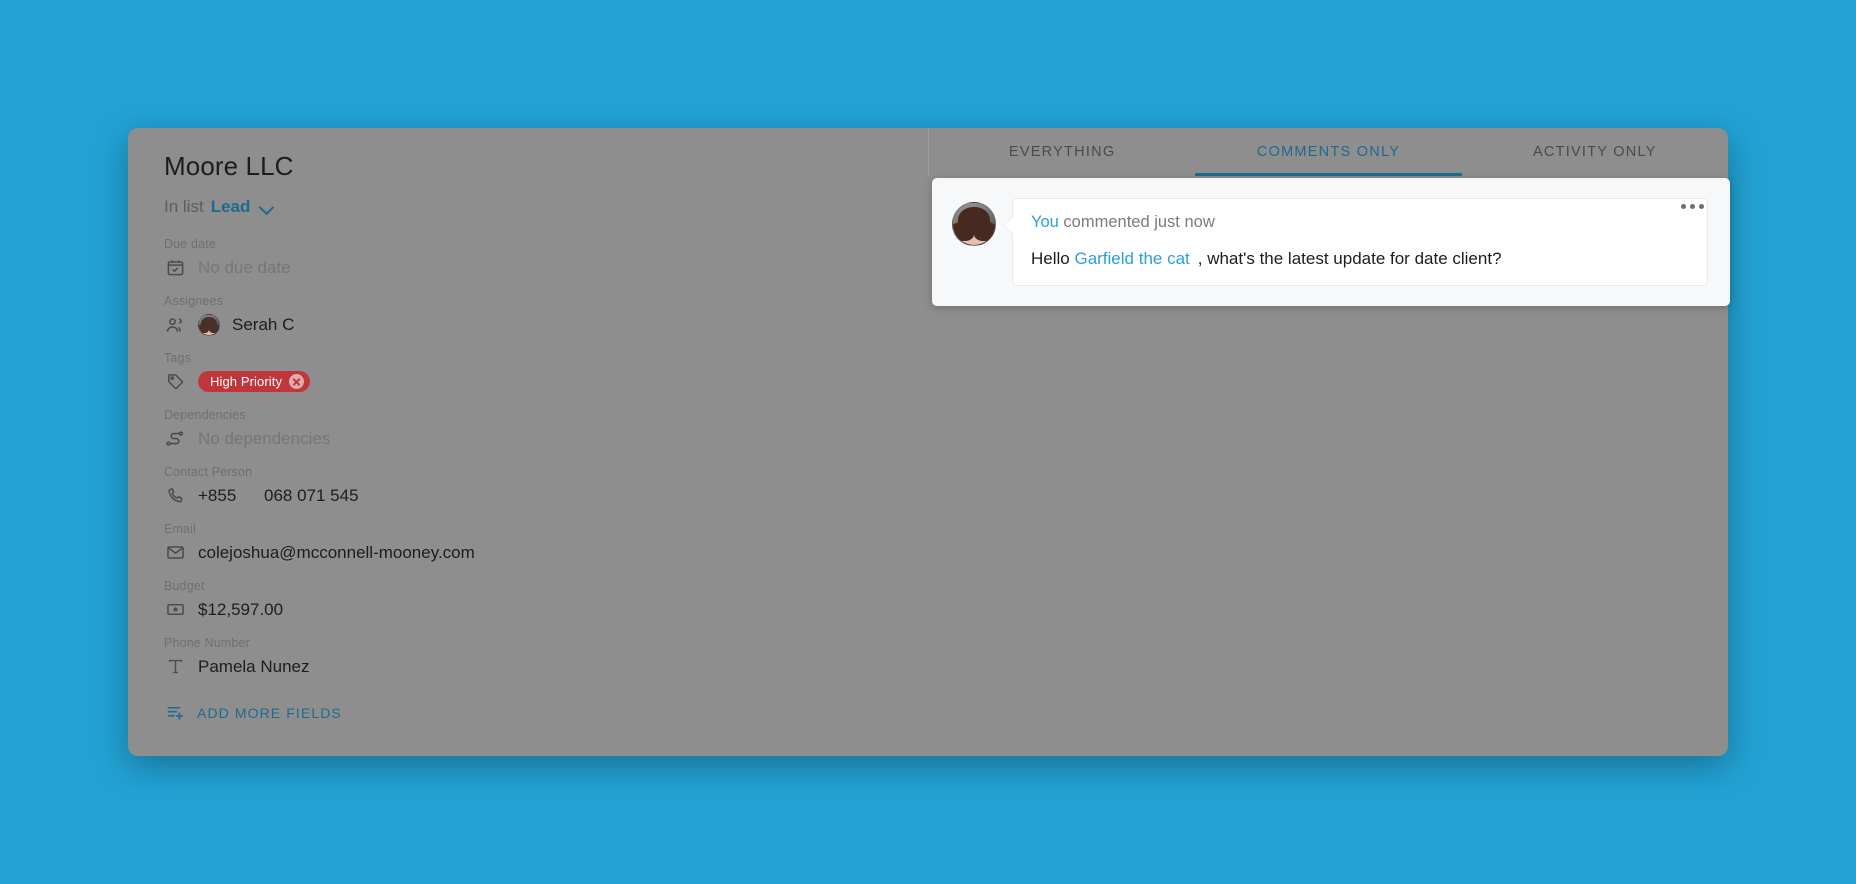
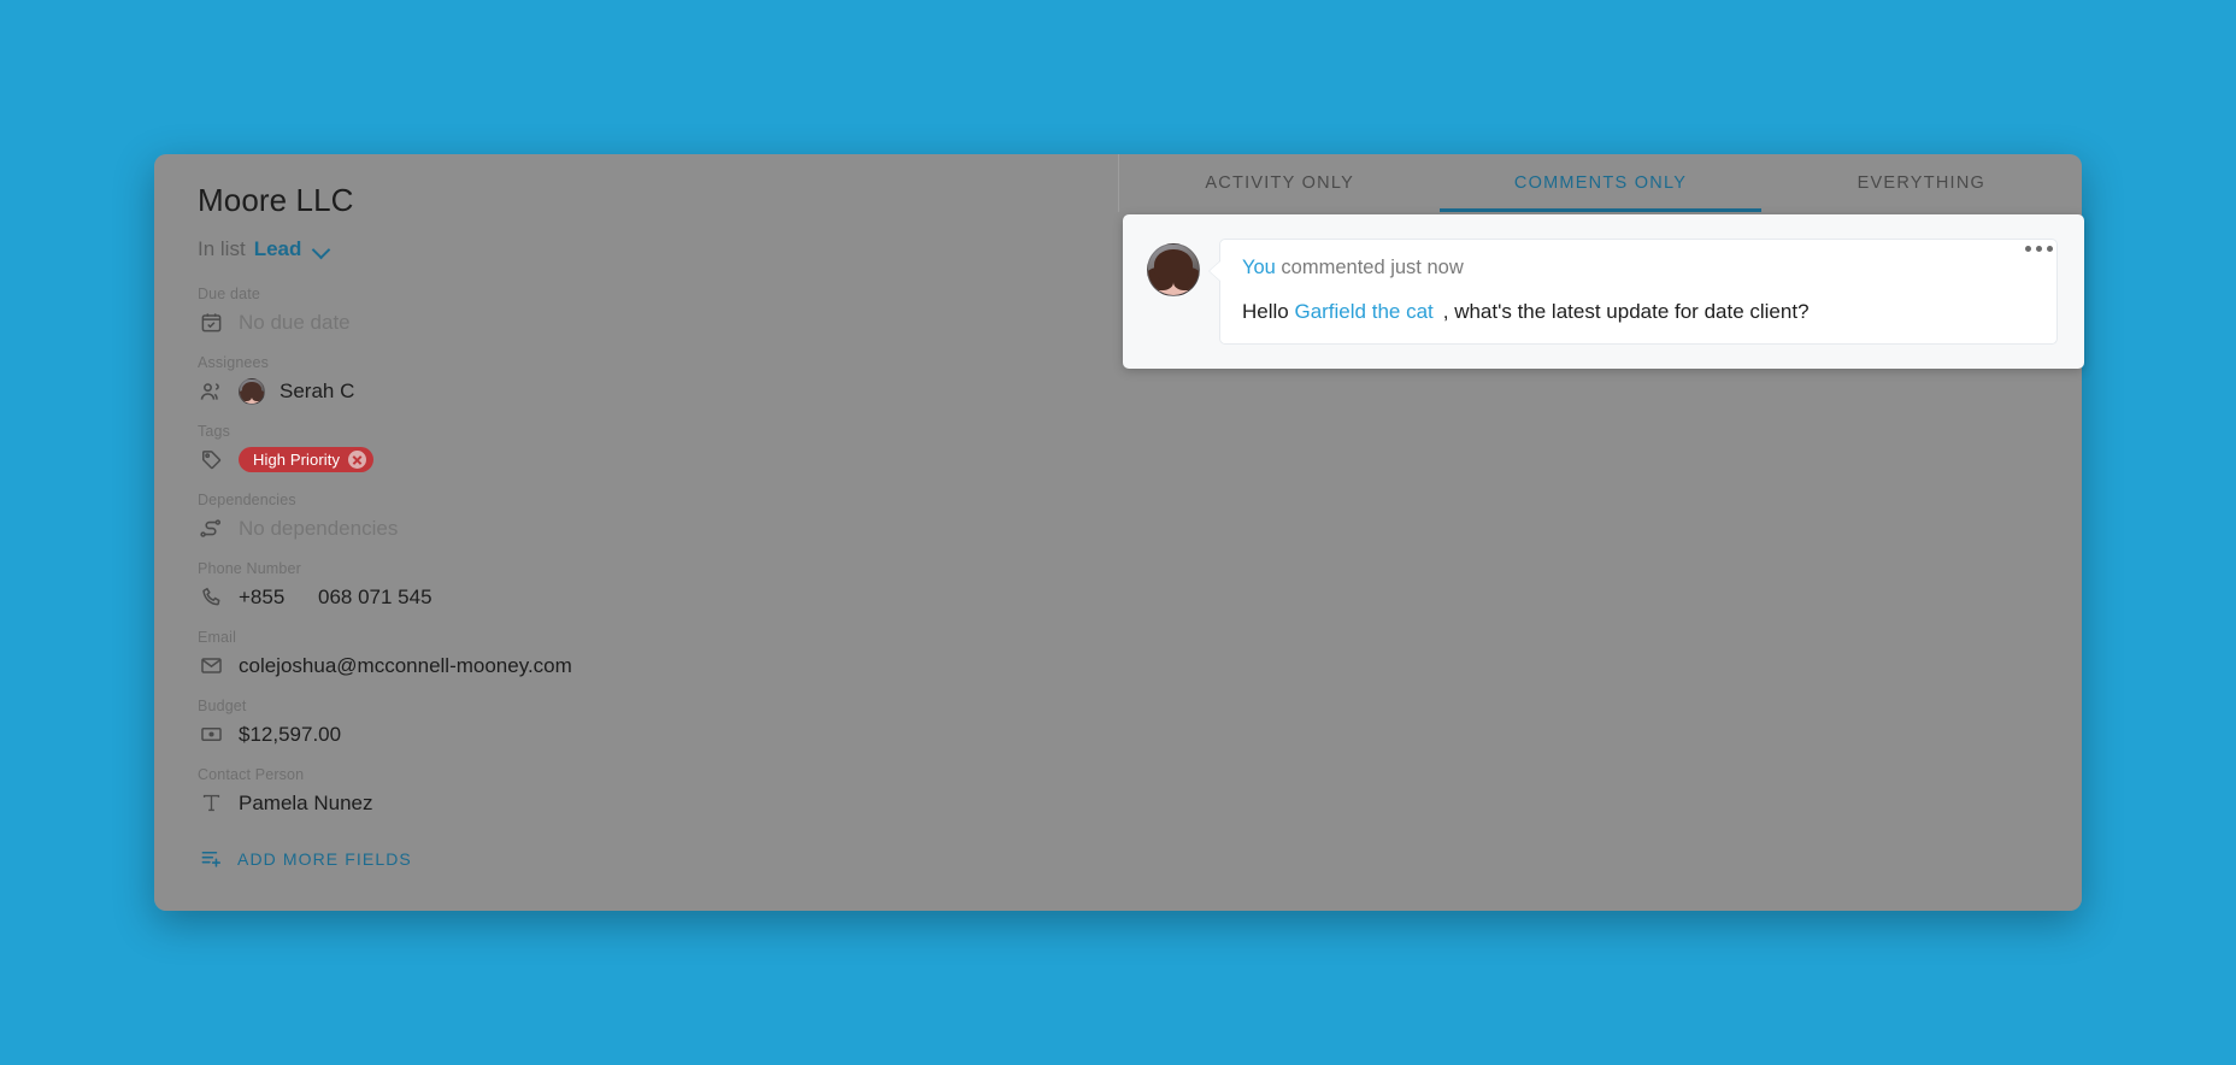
  Moore LLC
  In list
  Lead
  Due date
  No due date
  Assignees
  Serah C
  Tags
  High Priority
  Dependencies
  No dependencies
- Contact Person
+ Phone Number
  +855
  068 071 545
  Email
  colejoshua@mcconnell-mooney.com
  Budget
  $12,597.00
- Phone Number
+ Contact Person
  Pamela Nunez
  ADD MORE FIELDS
- EVERYTHING
+ ACTIVITY ONLY
  COMMENTS ONLY
- ACTIVITY ONLY
+ EVERYTHING
  You commented just now
  Hello Garfield the cat , what's the latest update for date client?
